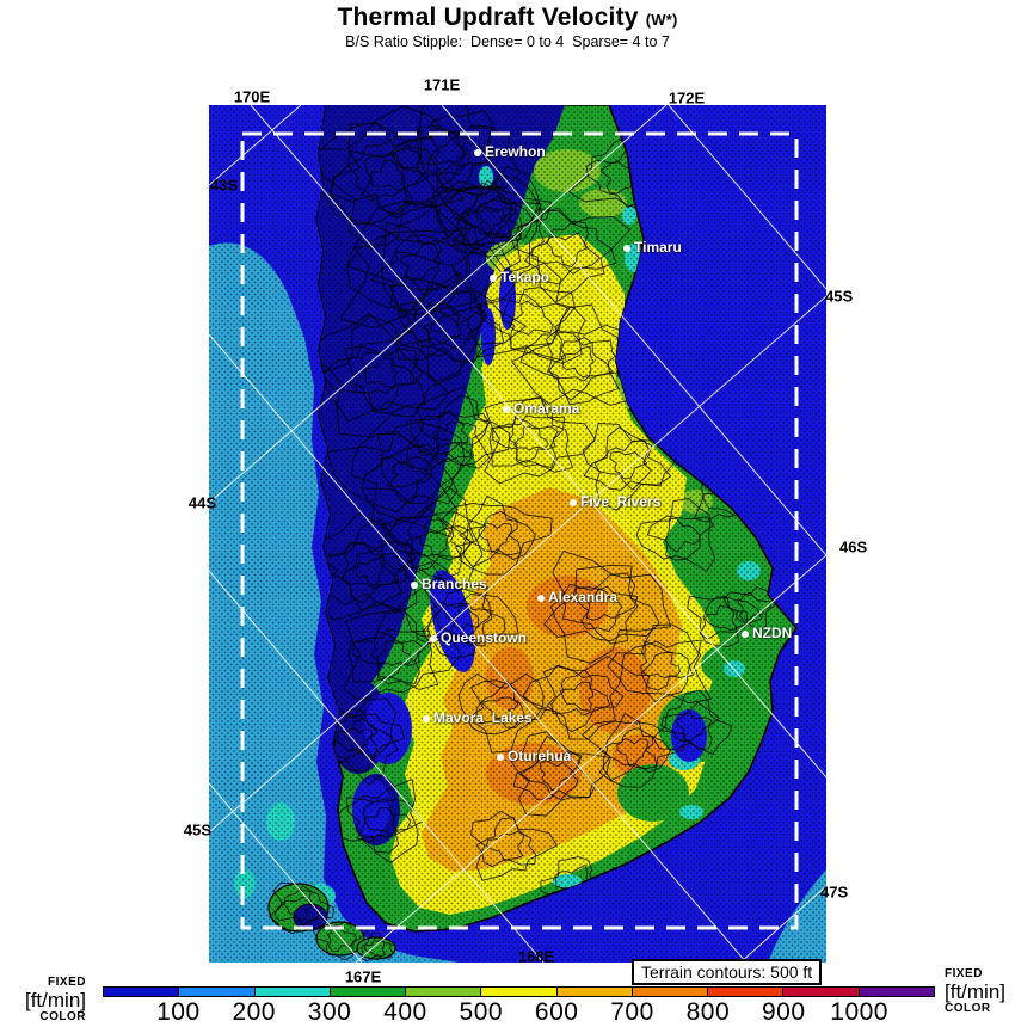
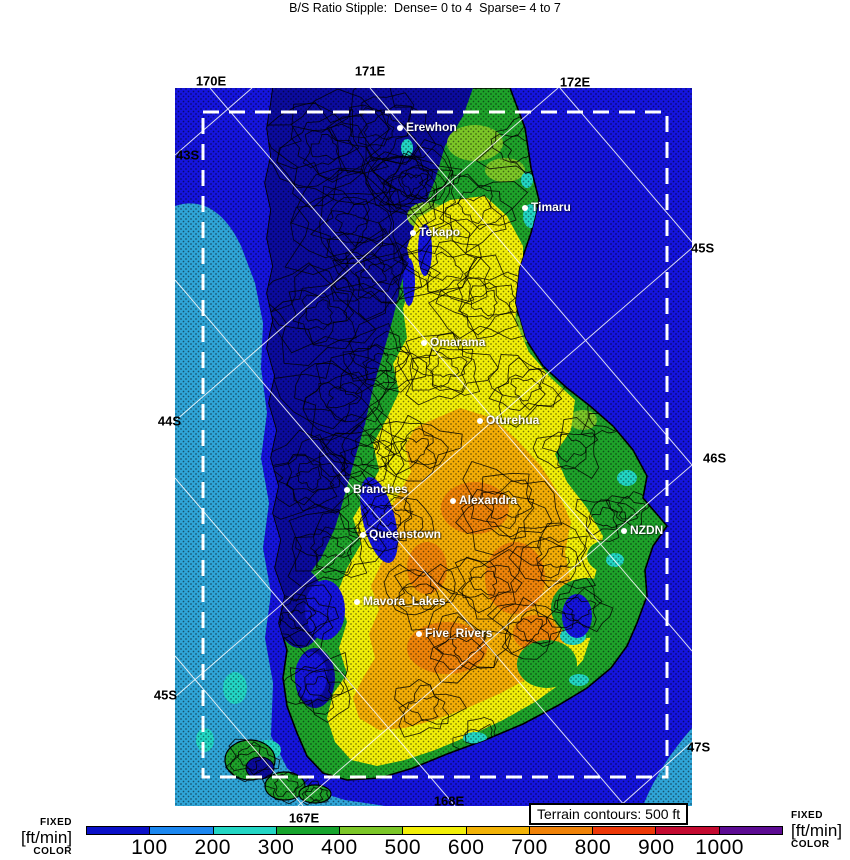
- Thermal Updraft Velocity (W*)
  B/S Ratio Stipple: Dense= 0 to 4 Sparse= 4 to 7
  170E
  171E
  172E
  43S
  44S
  45S
  45S
  46S
  47S
  168E
  167E
  Erewhon
  Timaru
  Tekapo
  Omarama
- Five_Rivers
+ Oturehua
  Branches
  Alexandra
  Queenstown
  NZDN
  Mavora_Lakes
- Oturehua
+ Five_Rivers
  100
  200
  300
  400
  500
  600
  700
  800
  900
  1000
  Terrain contours: 500 ft
  FIXED
  [ft/min]
  COLOR
  FIXED
  [ft/min]
  COLOR
